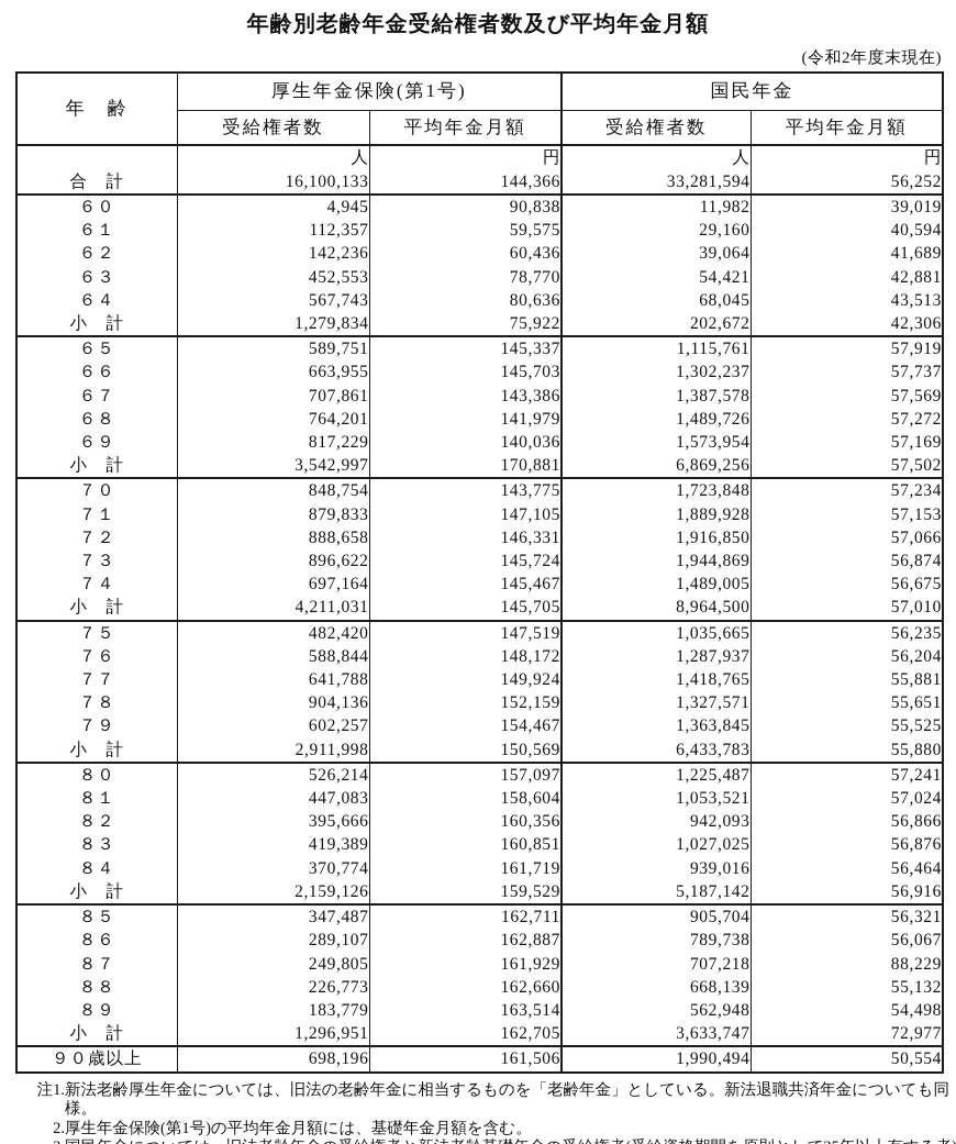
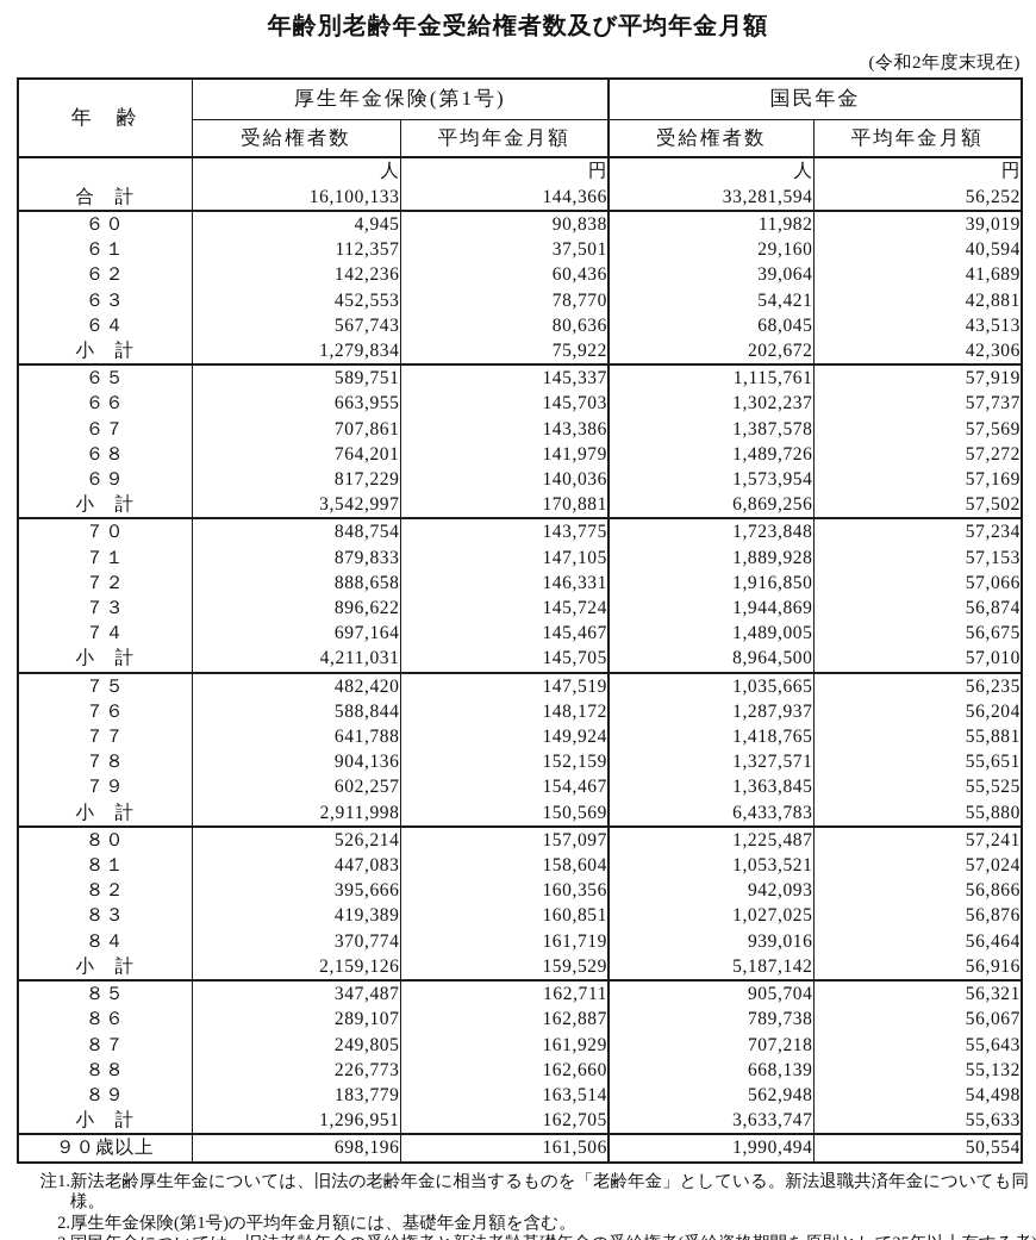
  年齢別老齢年金受給権者数及び平均年金月額
  (令和2年度末現在)
  年 齢	厚生年金保険(第1号)	国民年金
  受給権者数	平均年金月額	受給権者数	平均年金月額
  	人	円	人	円
  合 計	16,100,133	144,366	33,281,594	56,252
  ６０	4,945	90,838	11,982	39,019
- ６１	112,357	59,575	29,160	40,594
+ ６１	112,357	37,501	29,160	40,594
  ６２	142,236	60,436	39,064	41,689
  ６３	452,553	78,770	54,421	42,881
  ６４	567,743	80,636	68,045	43,513
  小 計	1,279,834	75,922	202,672	42,306
  ６５	589,751	145,337	1,115,761	57,919
  ６６	663,955	145,703	1,302,237	57,737
  ６７	707,861	143,386	1,387,578	57,569
  ６８	764,201	141,979	1,489,726	57,272
  ６９	817,229	140,036	1,573,954	57,169
  小 計	3,542,997	170,881	6,869,256	57,502
  ７０	848,754	143,775	1,723,848	57,234
  ７１	879,833	147,105	1,889,928	57,153
  ７２	888,658	146,331	1,916,850	57,066
  ７３	896,622	145,724	1,944,869	56,874
  ７４	697,164	145,467	1,489,005	56,675
  小 計	4,211,031	145,705	8,964,500	57,010
  ７５	482,420	147,519	1,035,665	56,235
  ７６	588,844	148,172	1,287,937	56,204
  ７７	641,788	149,924	1,418,765	55,881
  ７８	904,136	152,159	1,327,571	55,651
  ７９	602,257	154,467	1,363,845	55,525
  小 計	2,911,998	150,569	6,433,783	55,880
  ８０	526,214	157,097	1,225,487	57,241
  ８１	447,083	158,604	1,053,521	57,024
  ８２	395,666	160,356	942,093	56,866
  ８３	419,389	160,851	1,027,025	56,876
  ８４	370,774	161,719	939,016	56,464
  小 計	2,159,126	159,529	5,187,142	56,916
  ８５	347,487	162,711	905,704	56,321
  ８６	289,107	162,887	789,738	56,067
- ８７	249,805	161,929	707,218	88,229
+ ８７	249,805	161,929	707,218	55,643
  ８８	226,773	162,660	668,139	55,132
  ８９	183,779	163,514	562,948	54,498
- 小 計	1,296,951	162,705	3,633,747	72,977
+ 小 計	1,296,951	162,705	3,633,747	55,633
  ９０歳以上	698,196	161,506	1,990,494	50,554
  注1.
  新法老齢厚生年金については、旧法の老齢年金に相当するものを「老齢年金」としている。新法退職共済年金についても同様。
  2.
  厚生年金保険(第1号)の平均年金月額には、基礎年金月額を含む。
